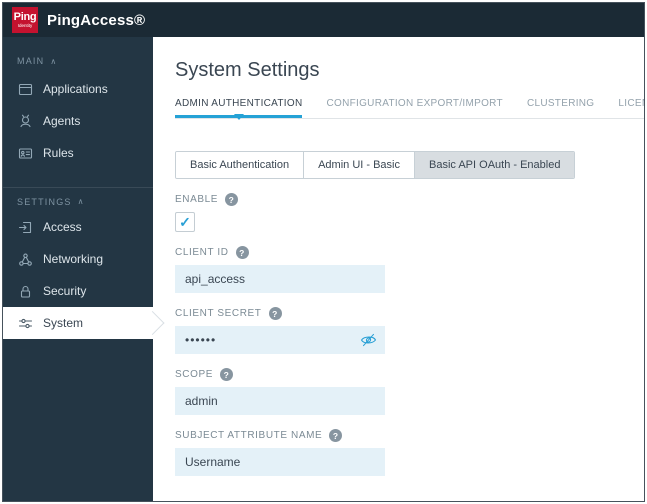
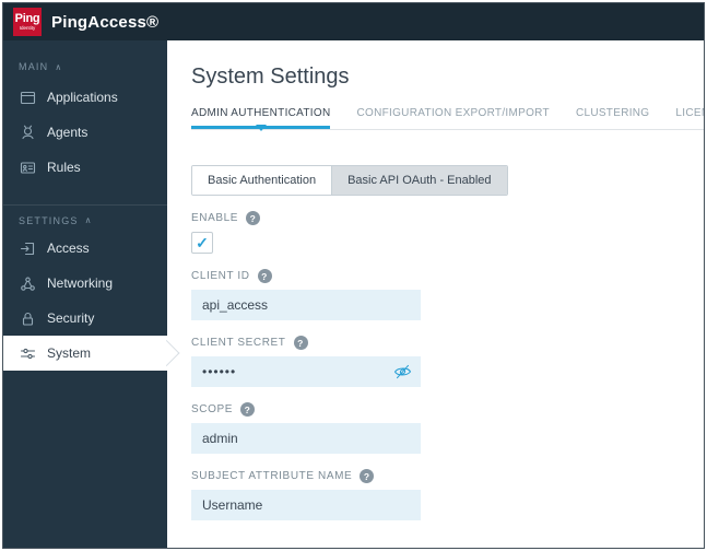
  Ping
  PingAccess®
  MAIN
  ∧
  Applications
  Agents
  Rules
  SETTINGS
  ∧
  Access
  Networking
  Security
  System
  System Settings
  ADMIN AUTHENTICATION
  CONFIGURATION EXPORT/IMPORT
  CLUSTERING
  Basic Authentication
- Admin UI - Basic
  Basic API OAuth - Enabled
  ENABLE
  ?
  ✓
  CLIENT ID
  ?
  api_access
  CLIENT SECRET
  ?
  ••••••
  SCOPE
  ?
  admin
  SUBJECT ATTRIBUTE NAME
  ?
  Username
